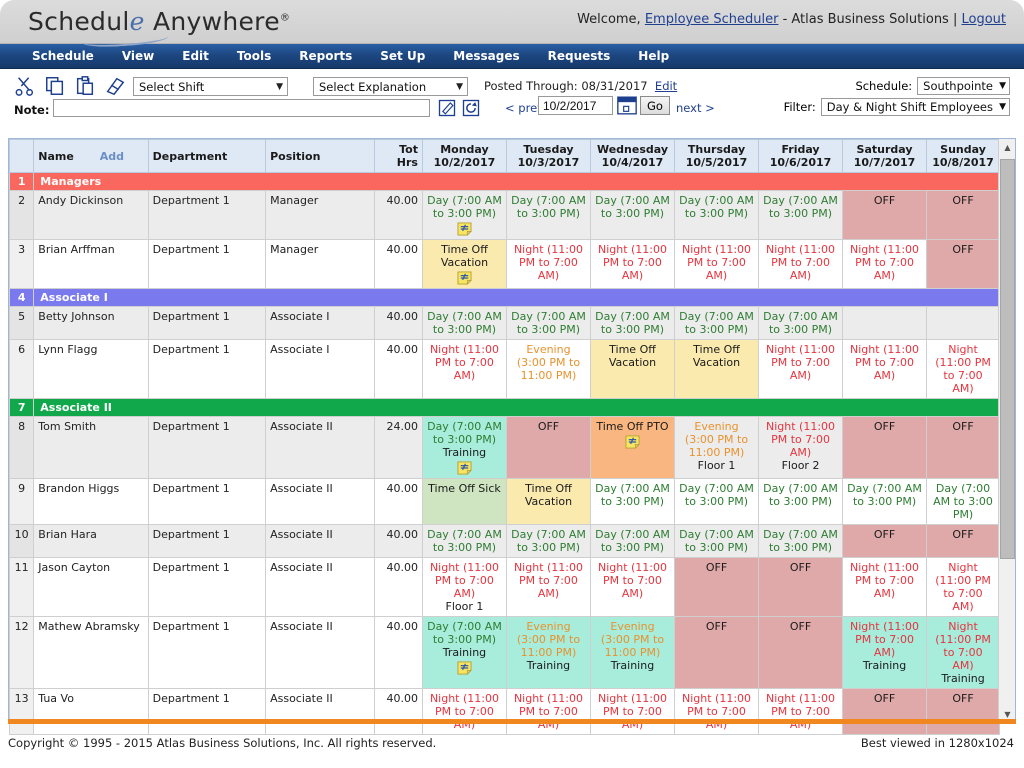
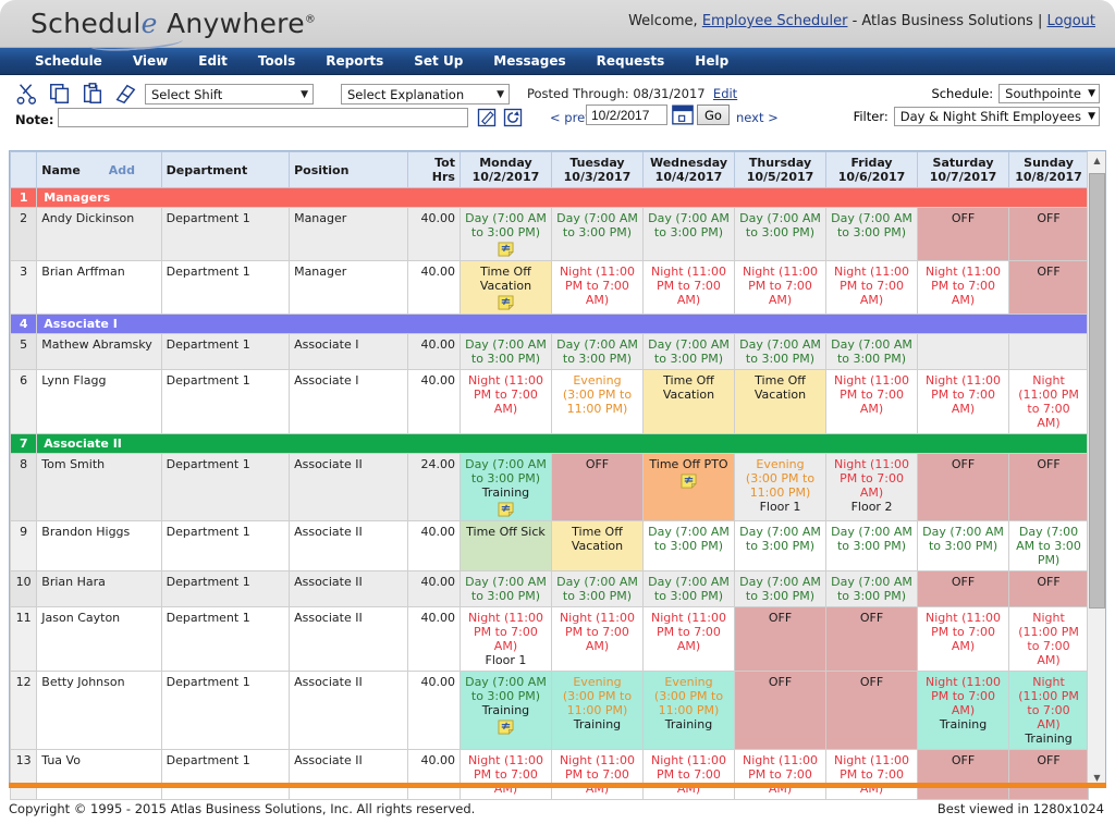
  Schedule Anywhere®
  Welcome, Employee Scheduler - Atlas Business Solutions | Logout
  Schedule
  View
  Edit
  Tools
  Reports
  Set Up
  Messages
  Requests
  Help
  Select Shift
  ▼
  Select Explanation
  ▼
  Posted Through: 08/31/2017 Edit
  Note:
  < pre
  10/2/2017
  Go
  next >
  Schedule:
  Southpointe
  ▼
  Filter:
  Day & Night Shift Employees
  ▼
  	Name Add	Department	Position	Tot Hrs	Monday 10/2/2017	Tuesday 10/3/2017	Wednesday 10/4/2017	Thursday 10/5/2017	Friday 10/6/2017	Saturday 10/7/2017	Sunday 10/8/2017
  1	Managers
  2	Andy Dickinson	Department 1	Manager	40.00	Day (7:00 AM to 3:00 PM)	Day (7:00 AM to 3:00 PM)	Day (7:00 AM to 3:00 PM)	Day (7:00 AM to 3:00 PM)	Day (7:00 AM to 3:00 PM)	OFF	OFF
  3	Brian Arffman	Department 1	Manager	40.00	Time Off Vacation	Night (11:00 PM to 7:00 AM)	Night (11:00 PM to 7:00 AM)	Night (11:00 PM to 7:00 AM)	Night (11:00 PM to 7:00 AM)	Night (11:00 PM to 7:00 AM)	OFF
  4	Associate I
- 5	Betty Johnson	Department 1	Associate I	40.00	Day (7:00 AM to 3:00 PM)	Day (7:00 AM to 3:00 PM)	Day (7:00 AM to 3:00 PM)	Day (7:00 AM to 3:00 PM)	Day (7:00 AM to 3:00 PM)
+ 5	Mathew Abramsky	Department 1	Associate I	40.00	Day (7:00 AM to 3:00 PM)	Day (7:00 AM to 3:00 PM)	Day (7:00 AM to 3:00 PM)	Day (7:00 AM to 3:00 PM)	Day (7:00 AM to 3:00 PM)
  6	Lynn Flagg	Department 1	Associate I	40.00	Night (11:00 PM to 7:00 AM)	Evening (3:00 PM to 11:00 PM)	Time Off Vacation	Time Off Vacation	Night (11:00 PM to 7:00 AM)	Night (11:00 PM to 7:00 AM)	Night (11:00 PM to 7:00 AM)
  7	Associate II
  8	Tom Smith	Department 1	Associate II	24.00	Day (7:00 AM to 3:00 PM)Training	OFF	Time Off PTO	Evening (3:00 PM to 11:00 PM)Floor 1	Night (11:00 PM to 7:00 AM)Floor 2	OFF	OFF
  9	Brandon Higgs	Department 1	Associate II	40.00	Time Off Sick	Time Off Vacation	Day (7:00 AM to 3:00 PM)	Day (7:00 AM to 3:00 PM)	Day (7:00 AM to 3:00 PM)	Day (7:00 AM to 3:00 PM)	Day (7:00 AM to 3:00 PM)
  10	Brian Hara	Department 1	Associate II	40.00	Day (7:00 AM to 3:00 PM)	Day (7:00 AM to 3:00 PM)	Day (7:00 AM to 3:00 PM)	Day (7:00 AM to 3:00 PM)	Day (7:00 AM to 3:00 PM)	OFF	OFF
  11	Jason Cayton	Department 1	Associate II	40.00	Night (11:00 PM to 7:00 AM)Floor 1	Night (11:00 PM to 7:00 AM)	Night (11:00 PM to 7:00 AM)	OFF	OFF	Night (11:00 PM to 7:00 AM)	Night (11:00 PM to 7:00 AM)
- 12	Mathew Abramsky	Department 1	Associate II	40.00	Day (7:00 AM to 3:00 PM)Training	Evening (3:00 PM to 11:00 PM)Training	Evening (3:00 PM to 11:00 PM)Training	OFF	OFF	Night (11:00 PM to 7:00 AM)Training	Night (11:00 PM to 7:00 AM)Training
+ 12	Betty Johnson	Department 1	Associate II	40.00	Day (7:00 AM to 3:00 PM)Training	Evening (3:00 PM to 11:00 PM)Training	Evening (3:00 PM to 11:00 PM)Training	OFF	OFF	Night (11:00 PM to 7:00 AM)Training	Night (11:00 PM to 7:00 AM)Training
  13	Tua Vo	Department 1	Associate II	40.00	Night (11:00 PM to 7:00 AM)	Night (11:00 PM to 7:00 AM)	Night (11:00 PM to 7:00 AM)	Night (11:00 PM to 7:00 AM)	Night (11:00 PM to 7:00 AM)	OFF	OFF
  ▲
  ▼
  Copyright © 1995 - 2015 Atlas Business Solutions, Inc. All rights reserved.
  Best viewed in 1280x1024
